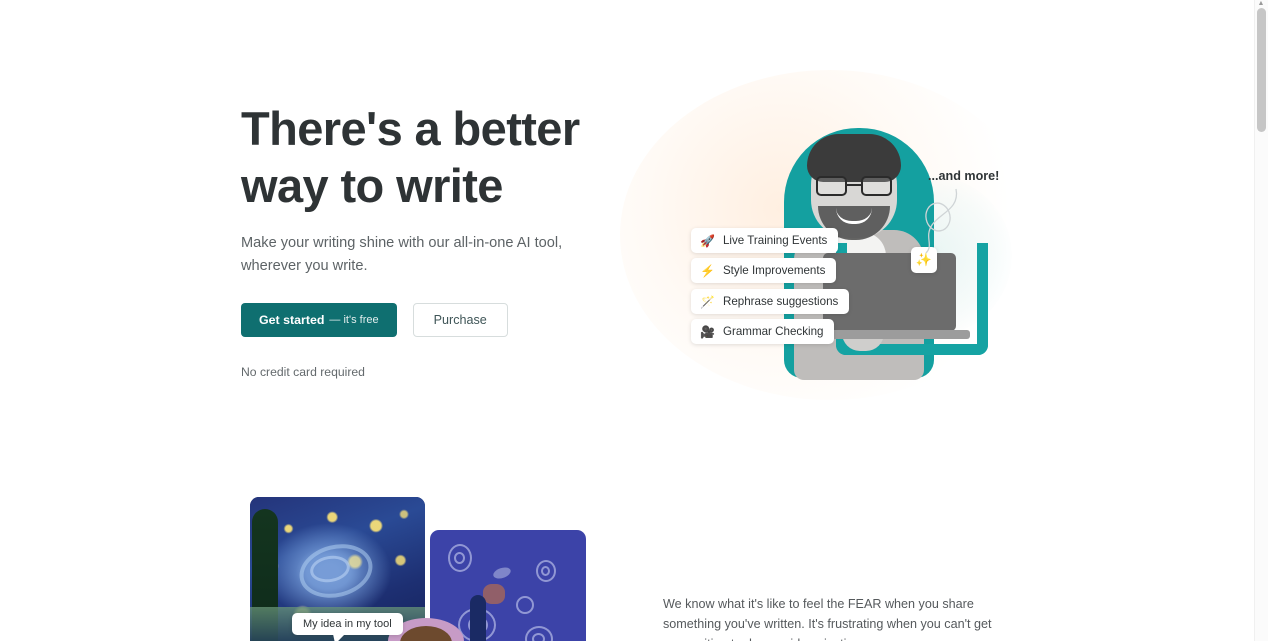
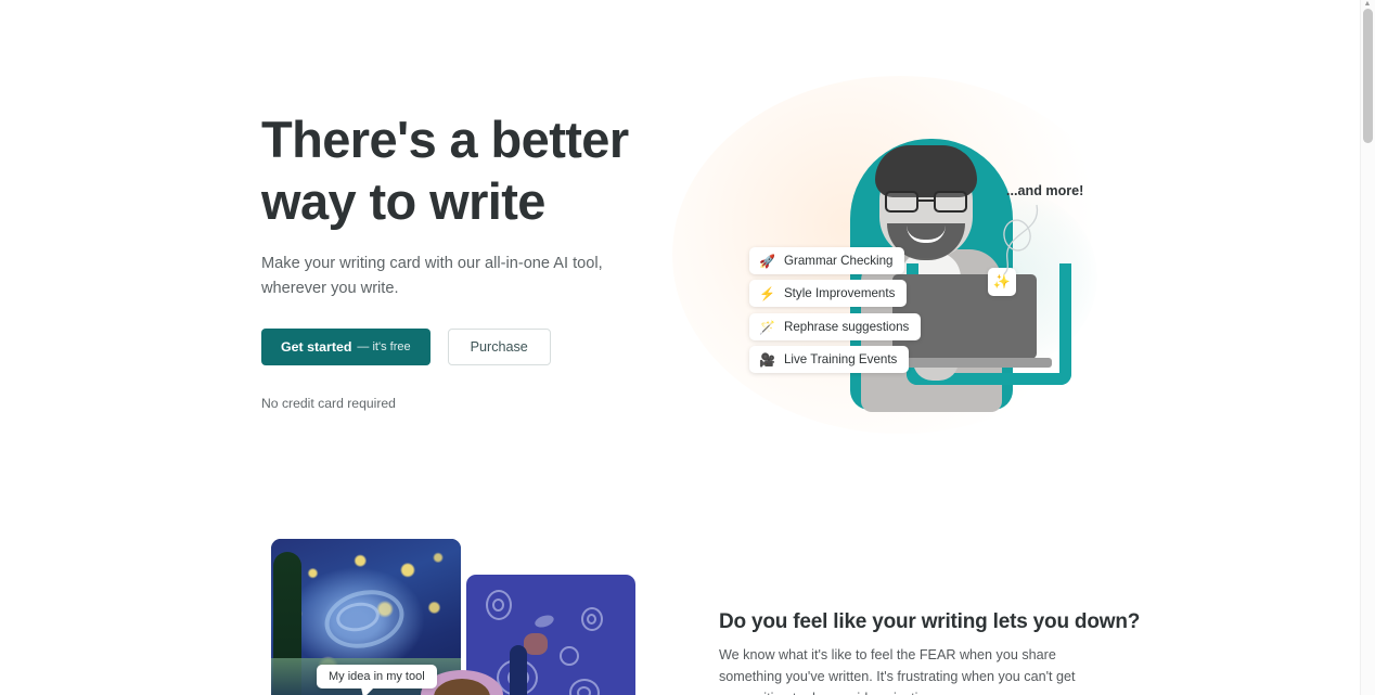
  There's a better
  way to write
- Make your writing shine with our all-in-one AI tool, wherever you write.
+ Make your writing card with our all-in-one AI tool, wherever you write.
  Get started
  — it's free
  Purchase
  No credit card required
  🚀
- Live Training Events
+ Grammar Checking
  ⚡
  Style Improvements
  🪄
  Rephrase suggestions
  🎥
- Grammar Checking
+ Live Training Events
  ✨
  ...and more!
  My idea in my tool
+ Do you feel like your writing lets you down?
  We know what it's like to feel the FEAR when you share something you've written. It's frustrating when you can't get
